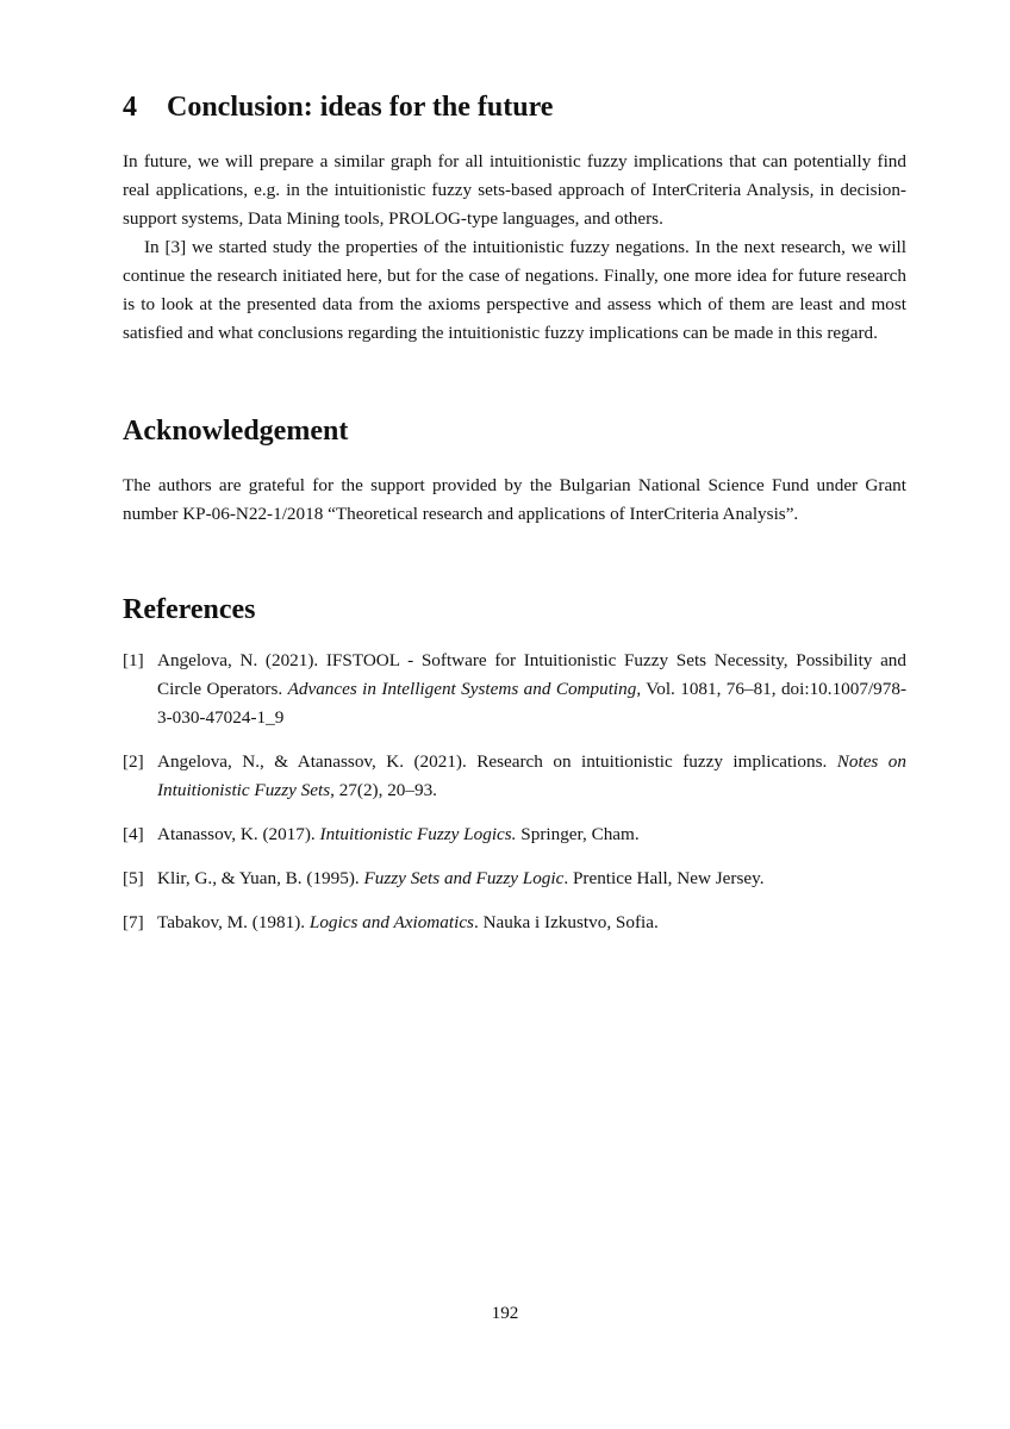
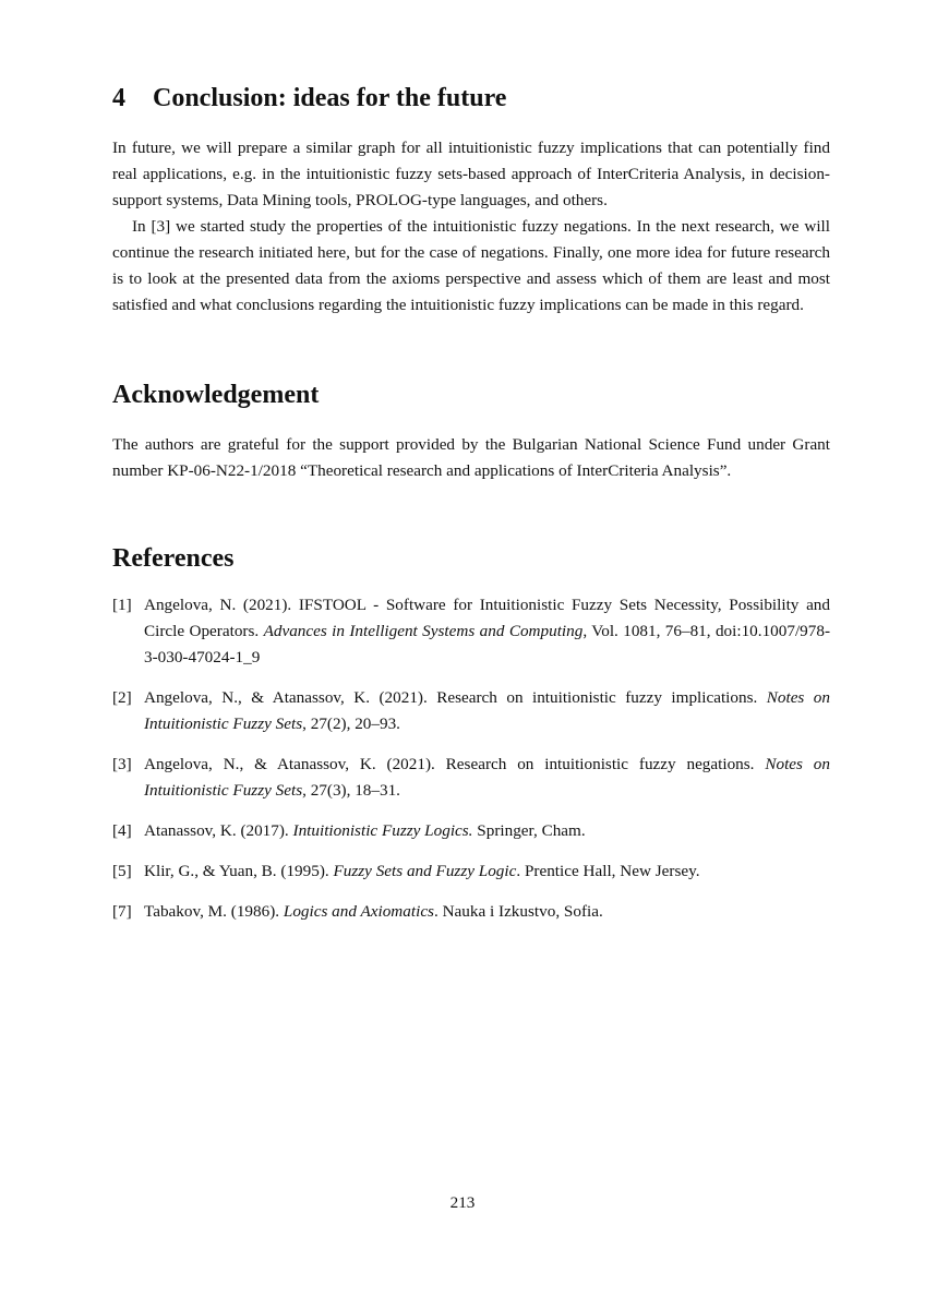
  4 Conclusion: ideas for the future
  In future, we will prepare a similar graph for all intuitionistic fuzzy implications that can potentially find real applications, e.g. in the intuitionistic fuzzy sets-based approach of InterCriteria Analysis, in decision-support systems, Data Mining tools, PROLOG-type languages, and others.
  In [3] we started study the properties of the intuitionistic fuzzy negations. In the next research, we will continue the research initiated here, but for the case of negations. Finally, one more idea for future research is to look at the presented data from the axioms perspective and assess which of them are least and most satisfied and what conclusions regarding the intuitionistic fuzzy implications can be made in this regard.
  Acknowledgement
  The authors are grateful for the support provided by the Bulgarian National Science Fund under Grant number KP-06-N22-1/2018 “Theoretical research and applications of InterCriteria Analysis”.
  References
  [1]
  Angelova, N. (2021). IFSTOOL - Software for Intuitionistic Fuzzy Sets Necessity, Possibility and Circle Operators. Advances in Intelligent Systems and Computing, Vol. 1081, 76–81, doi:10.1007/978-3-030-47024-1_9
  [2]
  Angelova, N., & Atanassov, K. (2021). Research on intuitionistic fuzzy implications. Notes on Intuitionistic Fuzzy Sets, 27(2), 20–93.
+ [3]
+ Angelova, N., & Atanassov, K. (2021). Research on intuitionistic fuzzy negations. Notes on Intuitionistic Fuzzy Sets, 27(3), 18–31.
  [4]
  Atanassov, K. (2017). Intuitionistic Fuzzy Logics. Springer, Cham.
  [5]
  Klir, G., & Yuan, B. (1995). Fuzzy Sets and Fuzzy Logic. Prentice Hall, New Jersey.
  [7]
- Tabakov, M. (1981). Logics and Axiomatics. Nauka i Izkustvo, Sofia.
+ Tabakov, M. (1986). Logics and Axiomatics. Nauka i Izkustvo, Sofia.
- 192
+ 213
